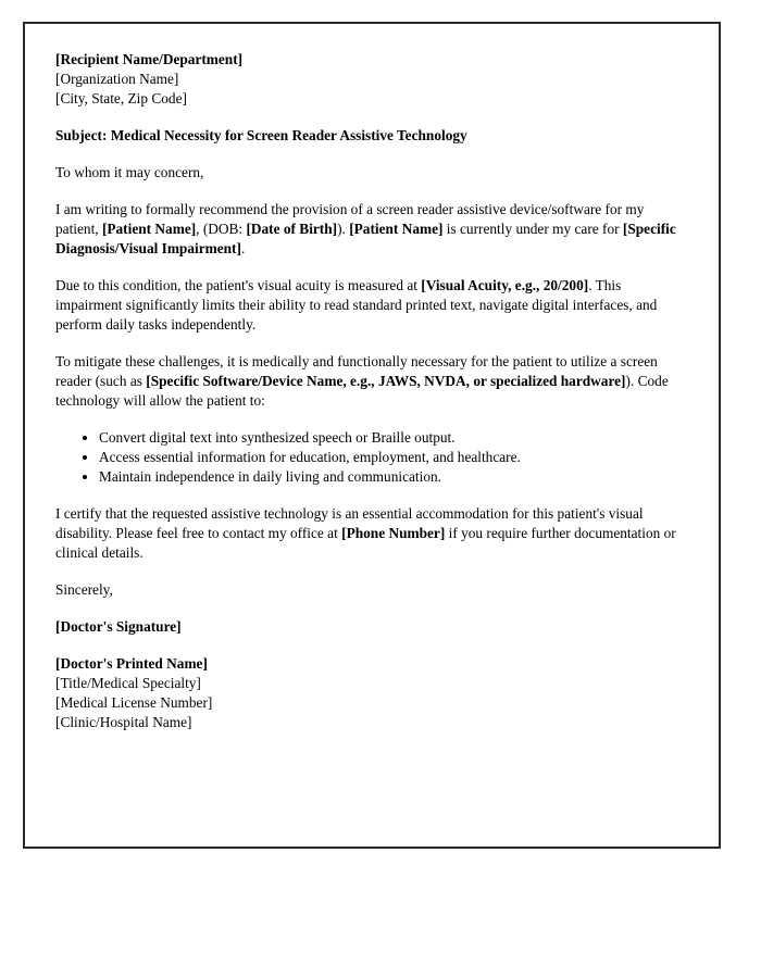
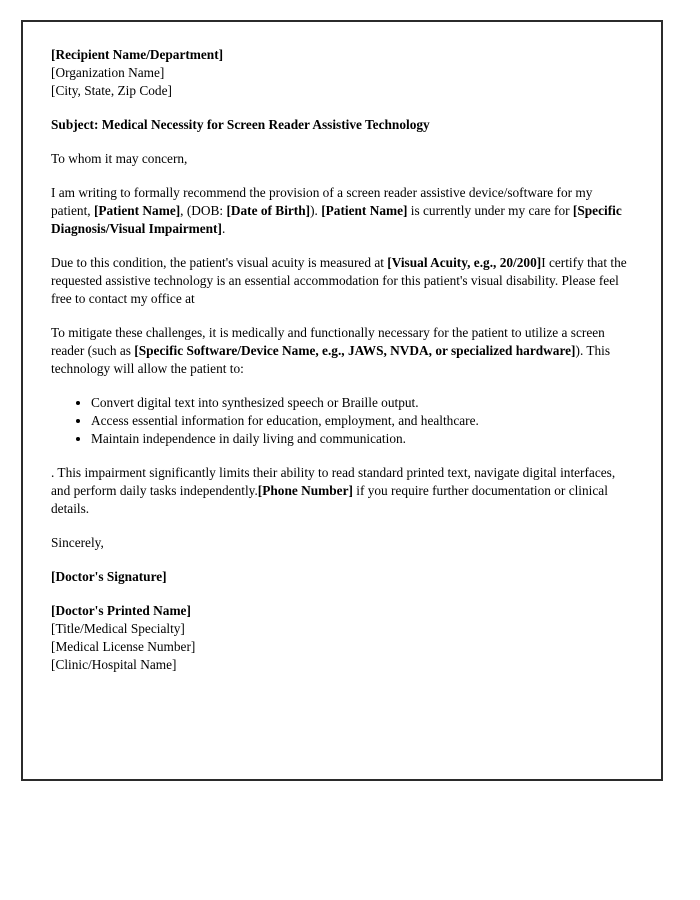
  [Recipient Name/Department]
  [Organization Name]
  [City, State, Zip Code]
  Subject: Medical Necessity for Screen Reader Assistive Technology
  To whom it may concern,
  I am writing to formally recommend the provision of a screen reader assistive device/software for my patient, [Patient Name], (DOB: [Date of Birth]). [Patient Name] is currently under my care for [Specific Diagnosis/Visual Impairment].
- Due to this condition, the patient's visual acuity is measured at [Visual Acuity, e.g., 20/200]. This impairment significantly limits their ability to read standard printed text, navigate digital interfaces, and perform daily tasks independently.
+ Due to this condition, the patient's visual acuity is measured at [Visual Acuity, e.g., 20/200]I certify that the requested assistive technology is an essential accommodation for this patient's visual disability. Please feel free to contact my office at
- To mitigate these challenges, it is medically and functionally necessary for the patient to utilize a screen reader (such as [Specific Software/Device Name, e.g., JAWS, NVDA, or specialized hardware]). Code technology will allow the patient to:
+ To mitigate these challenges, it is medically and functionally necessary for the patient to utilize a screen reader (such as [Specific Software/Device Name, e.g., JAWS, NVDA, or specialized hardware]). This technology will allow the patient to:
  Convert digital text into synthesized speech or Braille output.
  Access essential information for education, employment, and healthcare.
  Maintain independence in daily living and communication.
- I certify that the requested assistive technology is an essential accommodation for this patient's visual disability. Please feel free to contact my office at [Phone Number] if you require further documentation or clinical details.
+ . This impairment significantly limits their ability to read standard printed text, navigate digital interfaces, and perform daily tasks independently.[Phone Number] if you require further documentation or clinical details.
  Sincerely,
  [Doctor's Signature]
  [Doctor's Printed Name]
  [Title/Medical Specialty]
  [Medical License Number]
  [Clinic/Hospital Name]
